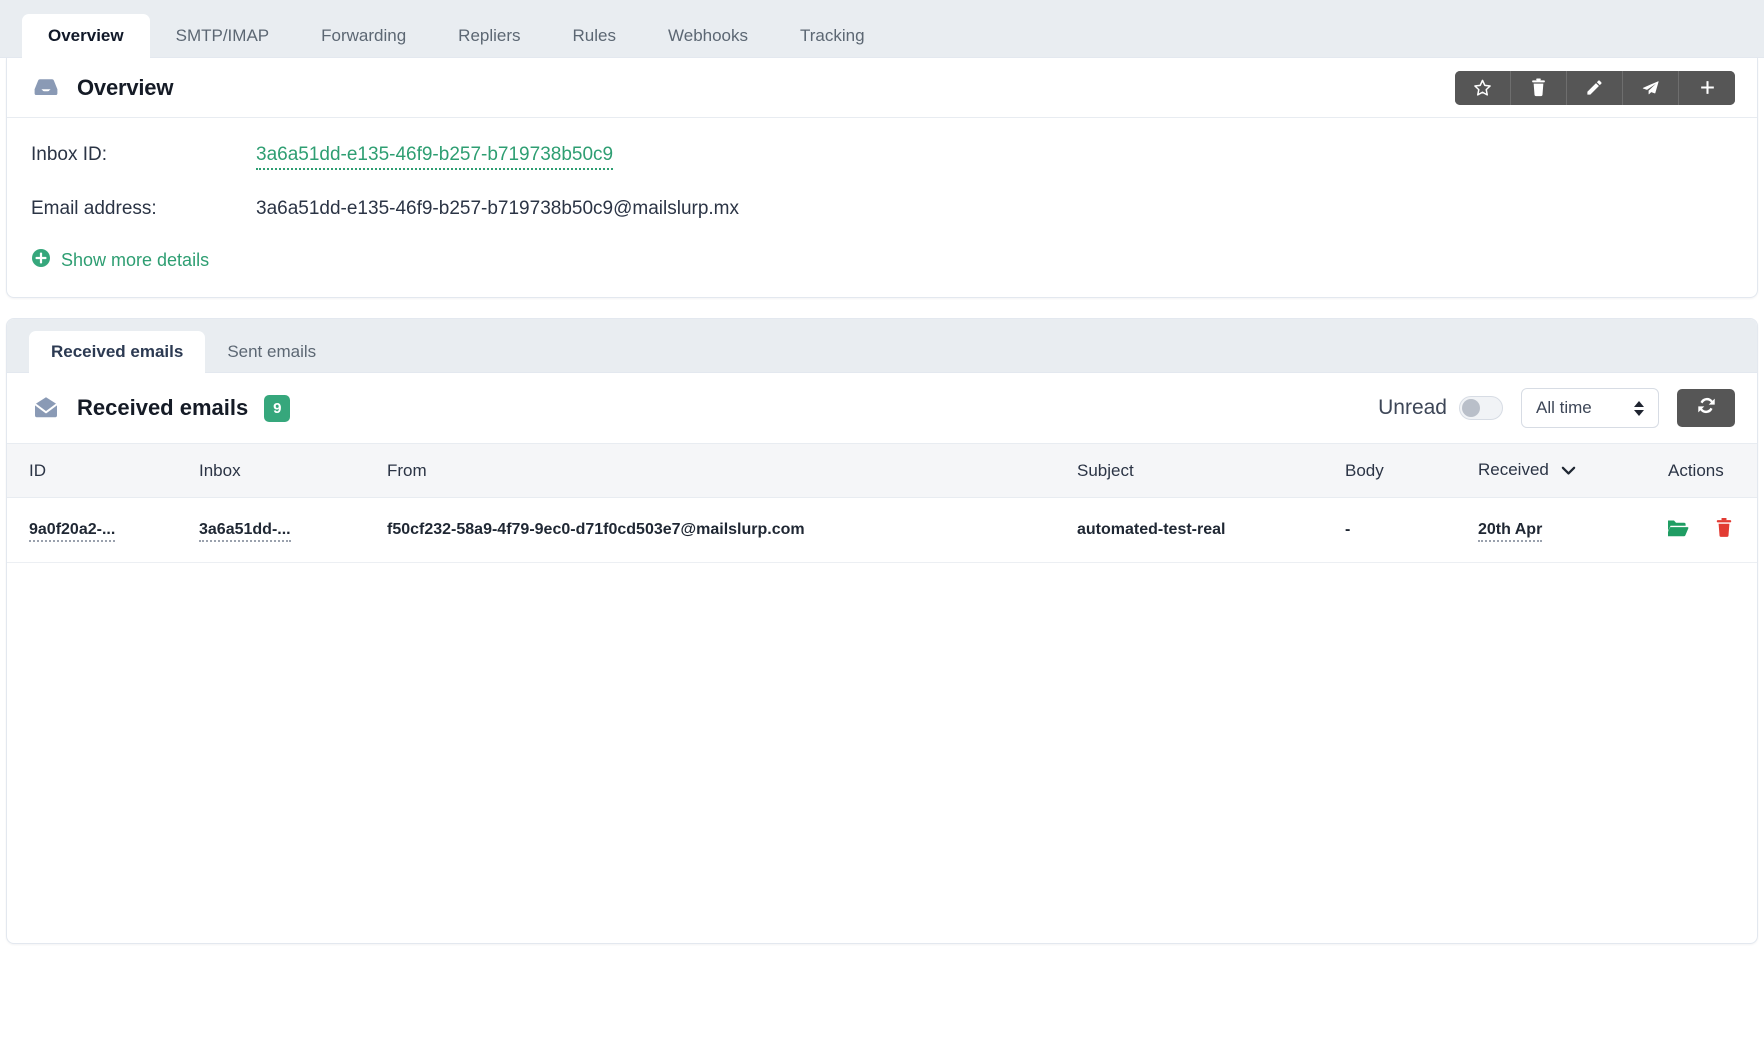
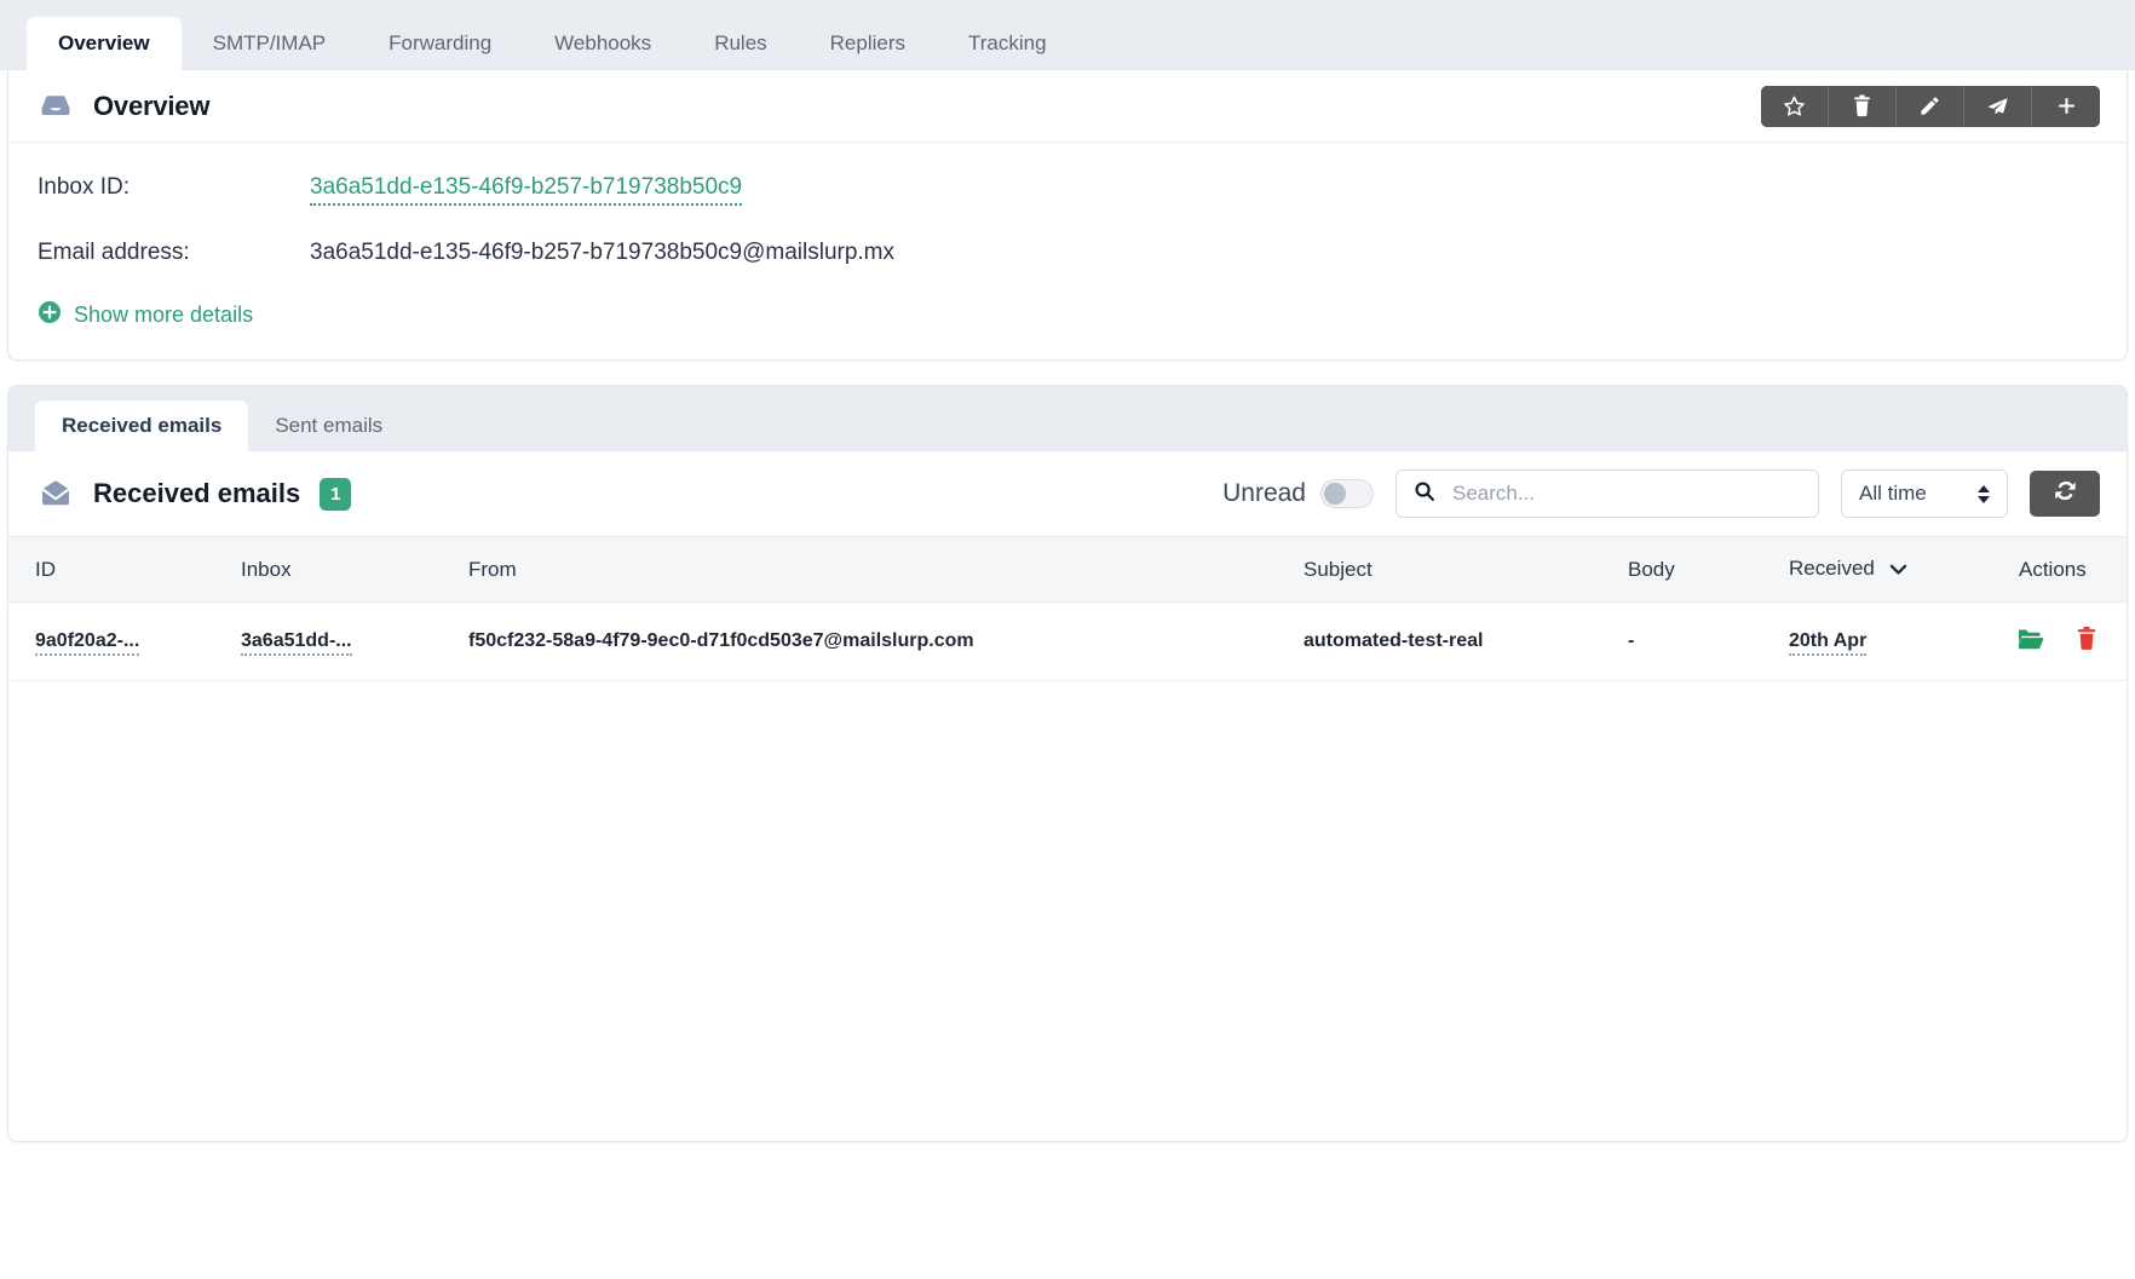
  Overview
  SMTP/IMAP
  Forwarding
- Repliers
+ Webhooks
  Rules
- Webhooks
+ Repliers
  Tracking
  Overview
  Inbox ID:
  3a6a51dd-e135-46f9-b257-b719738b50c9
  Email address:
  3a6a51dd-e135-46f9-b257-b719738b50c9@mailslurp.mx
  Show more details
  Received emails
  Sent emails
  Received emails
- 9
+ 1
  Unread
+ Search...
  All time
  ID	Inbox	From	Subject	Body	Received	Actions
  9a0f20a2-...	3a6a51dd-...	f50cf232-58a9-4f79-9ec0-d71f0cd503e7@mailslurp.com	automated-test-real	-	20th Apr
